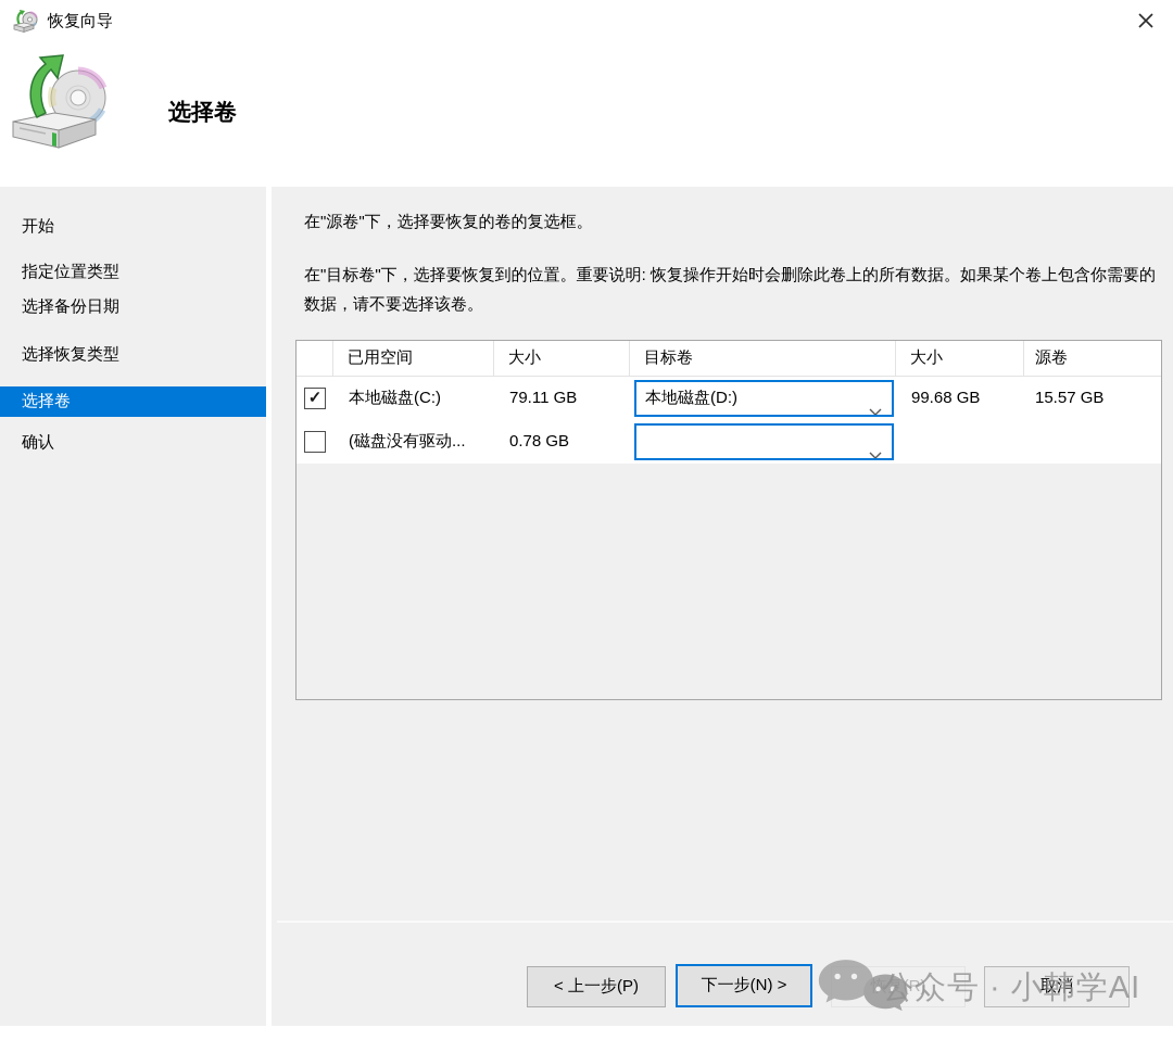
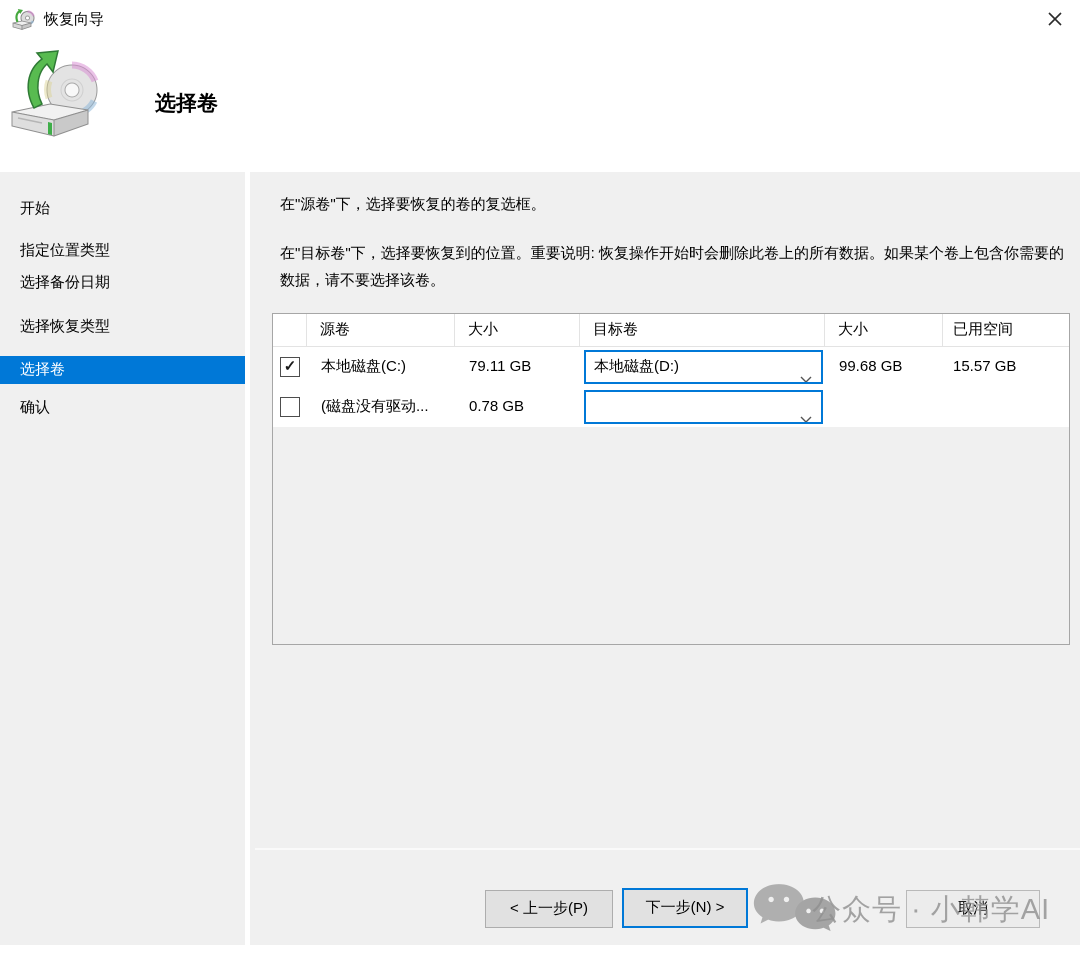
  恢复向导
  选择卷
  开始
  指定位置类型
  选择备份日期
  选择恢复类型
  选择卷
  确认
  在"源卷"下，选择要恢复的卷的复选框。
  在"目标卷"下，选择要恢复到的位置。重要说明: 恢复操作开始时会删除此卷上的所有数据。如果某个卷上包含你需要的数据，请不要选择该卷。
- 已用空间
+ 源卷
  大小
  目标卷
  大小
- 源卷
+ 已用空间
  ✓
  本地磁盘(C:)
  79.11 GB
  本地磁盘(D:)
  99.68 GB
  15.57 GB
  (磁盘没有驱动...
  0.78 GB
  < 上一步(P)
  下一步(N) >
- 恢复(R)
  取消
  公众号 · 小韩学AI
